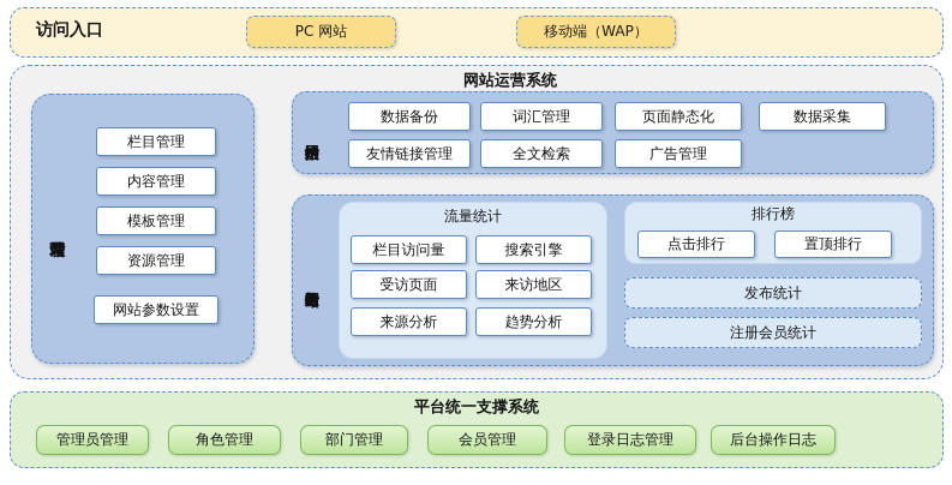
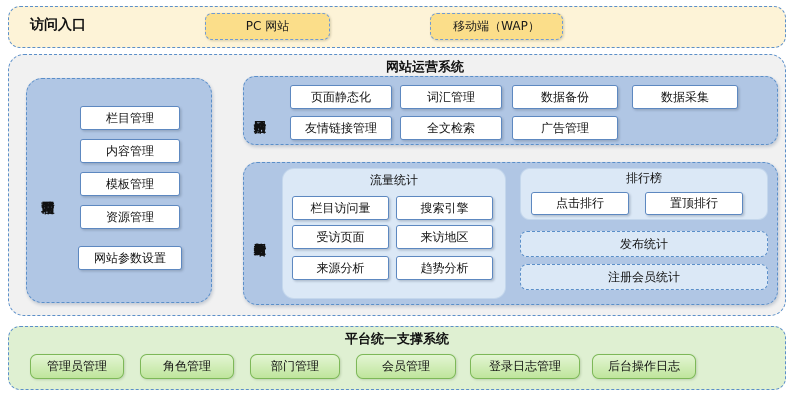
  访问入口
  PC 网站
  移动端（WAP）
  网站运营系统
  栏目管理
  内容管理
  模板管理
  资源管理
  网站参数设置
- 数据备份
+ 页面静态化
  词汇管理
- 页面静态化
+ 数据备份
  数据采集
  友情链接管理
  全文检索
  广告管理
  流量统计
  栏目访问量
  搜索引擎
  受访页面
  来访地区
  来源分析
  趋势分析
  排行榜
  点击排行
  置顶排行
  发布统计
  注册会员统计
  平台统一支撑系统
  管理员管理
  角色管理
  部门管理
  会员管理
  登录日志管理
  后台操作日志
